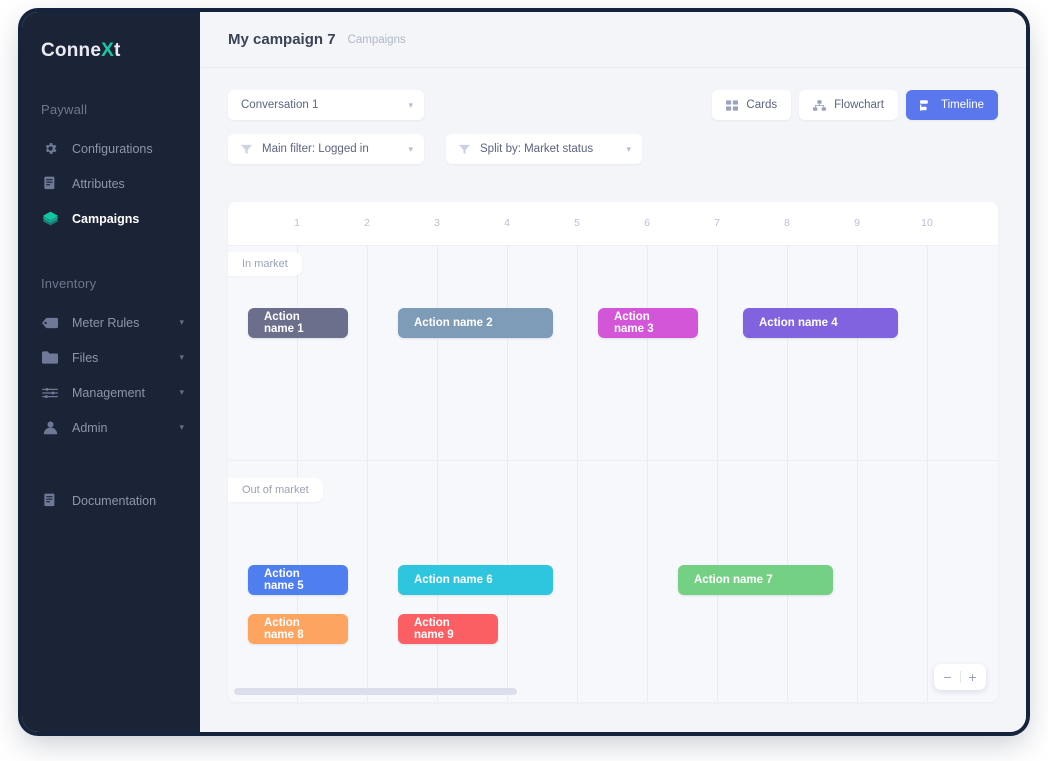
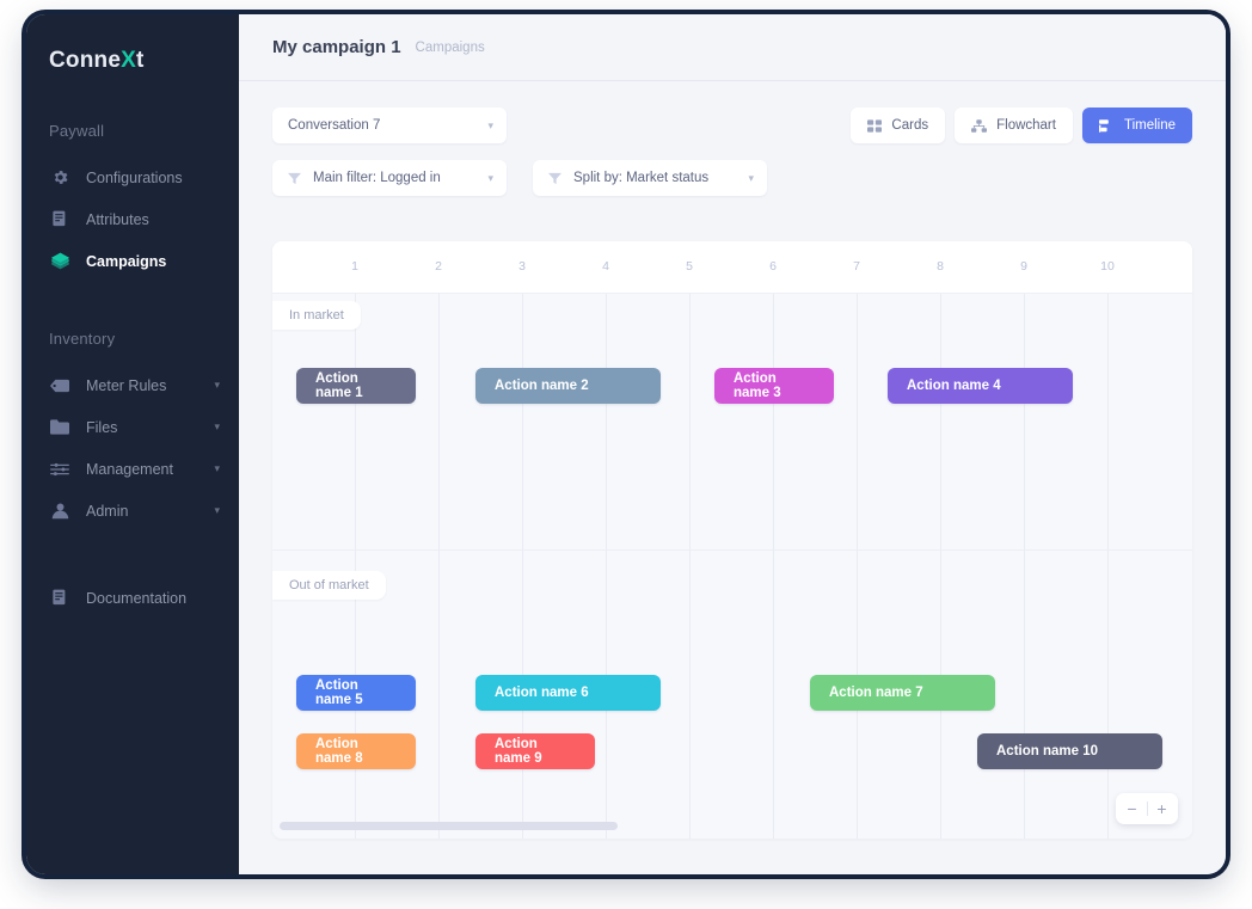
  ConneXt
  Paywall
  Configurations
  Attributes
  Campaigns
  Inventory
  Meter Rules
  ▾
  Files
  ▾
  Management
  ▾
  Admin
  ▾
  Documentation
- My campaign 7
+ My campaign 1
  Campaigns
- Conversation 1
+ Conversation 7
  ▾
  Cards
  Flowchart
  Timeline
  Main filter: Logged in
  ▾
  Split by: Market status
  ▾
  1
  2
  3
  4
  5
  6
  7
  8
  9
  10
  In market
  Out of market
  Action name 1
  Action name 2
  Action name 3
  Action name 4
  Action name 5
  Action name 6
  Action name 7
  Action name 8
  Action name 9
+ Action name 10
  −
  +
